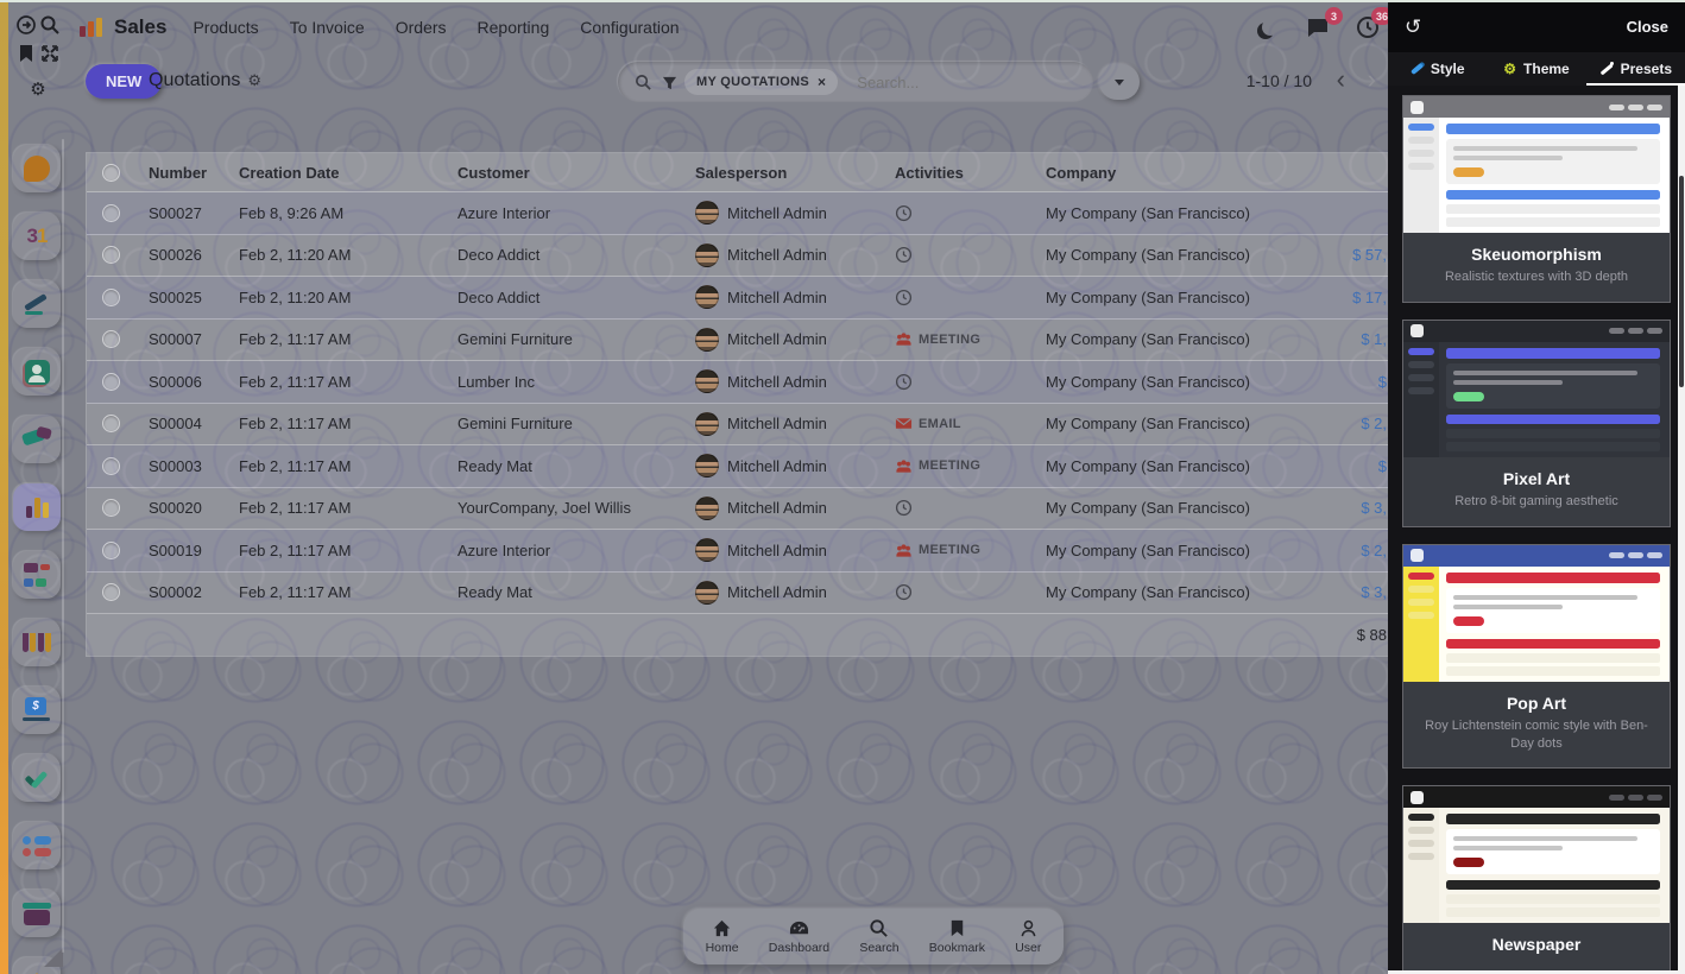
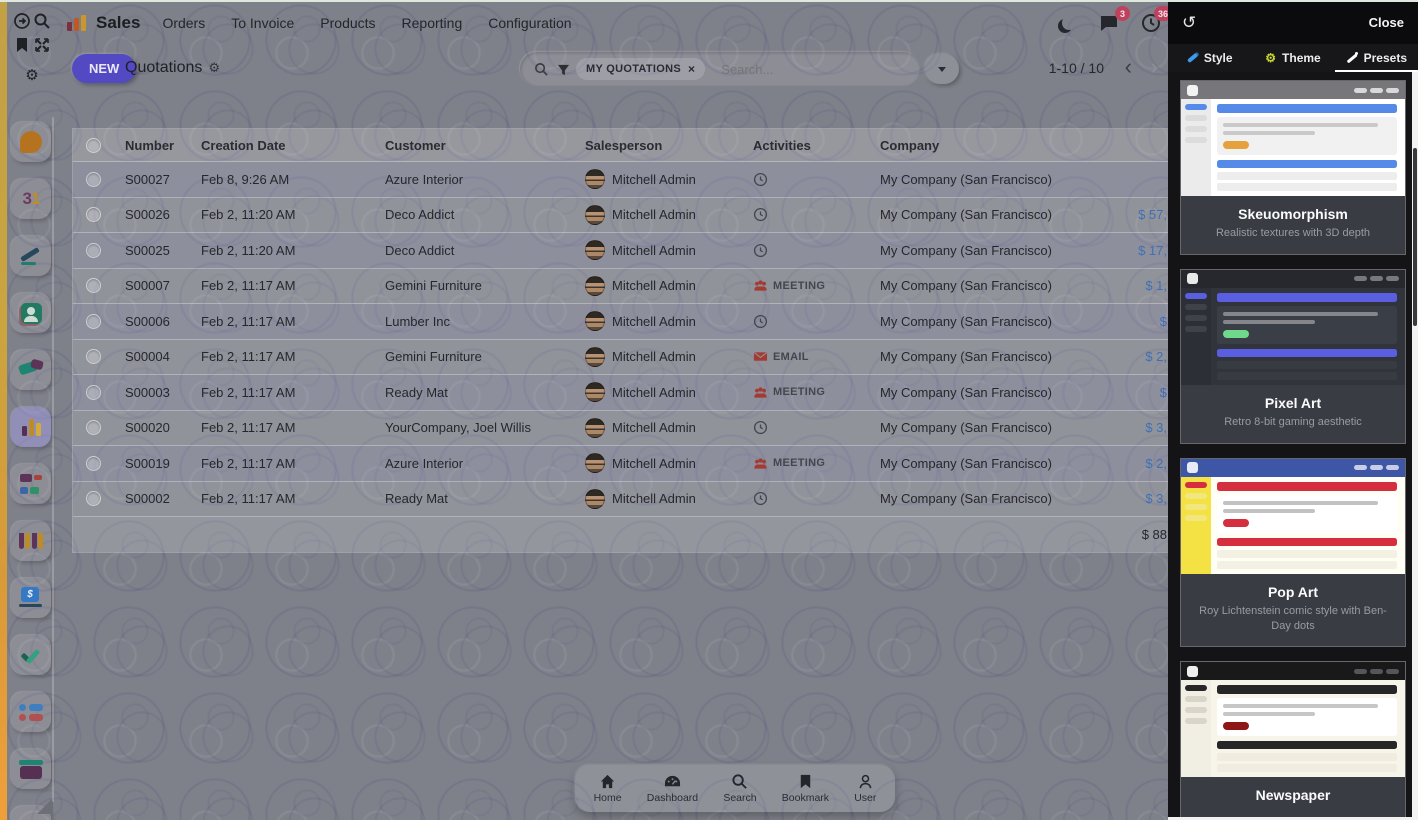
  ⚙
  31
  $
  Sales
- Products
+ Orders
  To Invoice
- Orders
+ Products
  Reporting
  Configuration
  3
  36
  NEW
  Quotations ⚙
  MY QUOTATIONS
  ×
  Search...
  1-10 / 10
  ‹
  ›
  Number
  Creation Date
  Customer
  Salesperson
  Activities
  Company
  S00027
  Feb 8, 9:26 AM
  Azure Interior
  Mitchell Admin
  My Company (San Francisco)
  S00026
  Feb 2, 11:20 AM
  Deco Addict
  Mitchell Admin
  My Company (San Francisco)
  $ 57,
  S00025
  Feb 2, 11:20 AM
  Deco Addict
  Mitchell Admin
  My Company (San Francisco)
  $ 17,
  S00007
  Feb 2, 11:17 AM
  Gemini Furniture
  Mitchell Admin
  MEETING
  My Company (San Francisco)
  $ 1,
  S00006
  Feb 2, 11:17 AM
  Lumber Inc
  Mitchell Admin
  My Company (San Francisco)
  $
  S00004
  Feb 2, 11:17 AM
  Gemini Furniture
  Mitchell Admin
  EMAIL
  My Company (San Francisco)
  $ 2,
  S00003
  Feb 2, 11:17 AM
  Ready Mat
  Mitchell Admin
  MEETING
  My Company (San Francisco)
  $
  S00020
  Feb 2, 11:17 AM
  YourCompany, Joel Willis
  Mitchell Admin
  My Company (San Francisco)
  $ 3,
  S00019
  Feb 2, 11:17 AM
  Azure Interior
  Mitchell Admin
  MEETING
  My Company (San Francisco)
  $ 2,
  S00002
  Feb 2, 11:17 AM
  Ready Mat
  Mitchell Admin
  My Company (San Francisco)
  $ 3,
  $ 88
  Home
  Dashboard
  Search
  Bookmark
  User
  ↺
  Close
  Style
  ⚙
  Theme
  Presets
  Skeuomorphism
  Realistic textures with 3D depth
  Pixel Art
  Retro 8-bit gaming aesthetic
  Pop Art
  Roy Lichtenstein comic style with Ben-Day dots
  Newspaper
